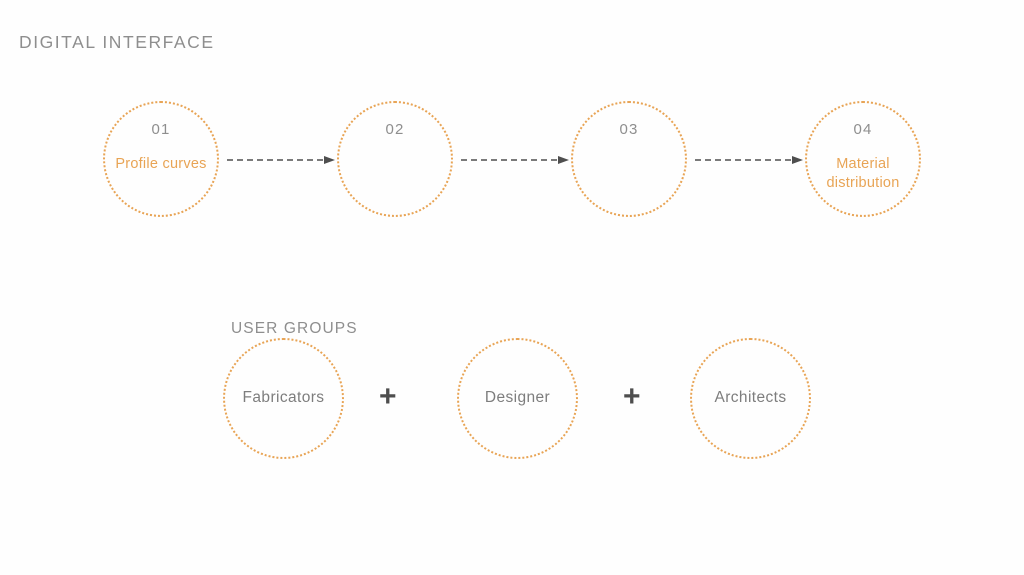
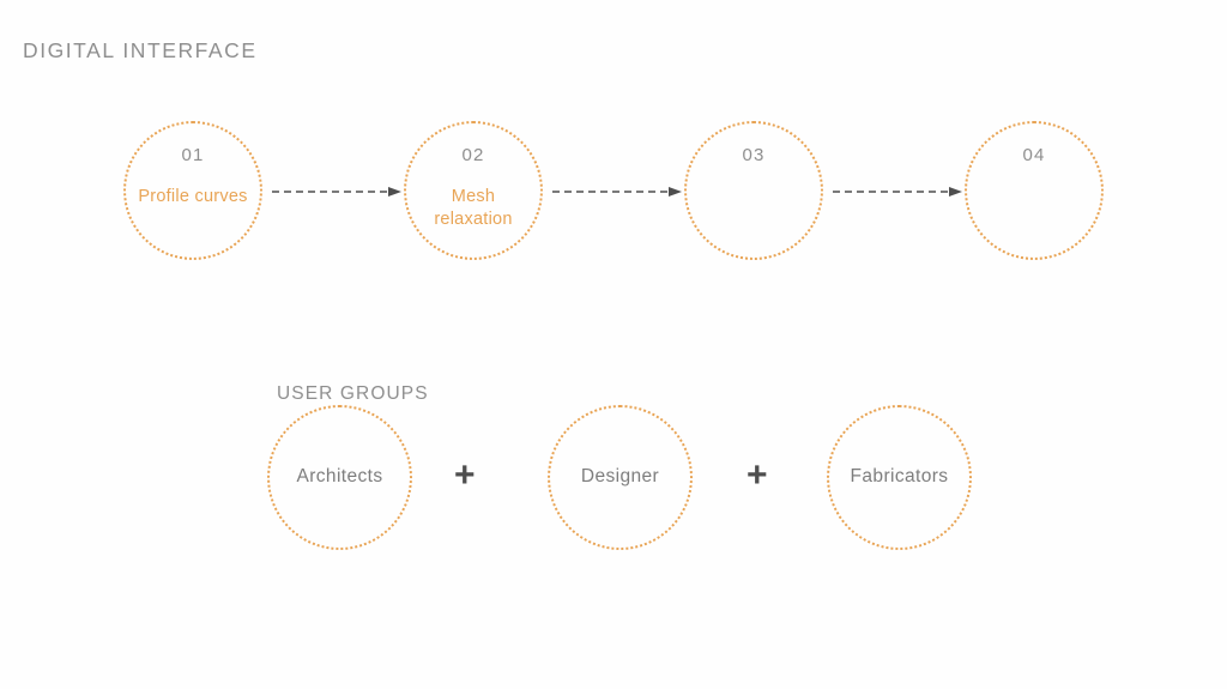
  DIGITAL INTERFACE
  01
  Profile curves
  02
+ Mesh
+ relaxation
  03
  04
- Material
- distribution
  USER GROUPS
- Fabricators
+ Architects
  +
  Designer
  +
- Architects
+ Fabricators
